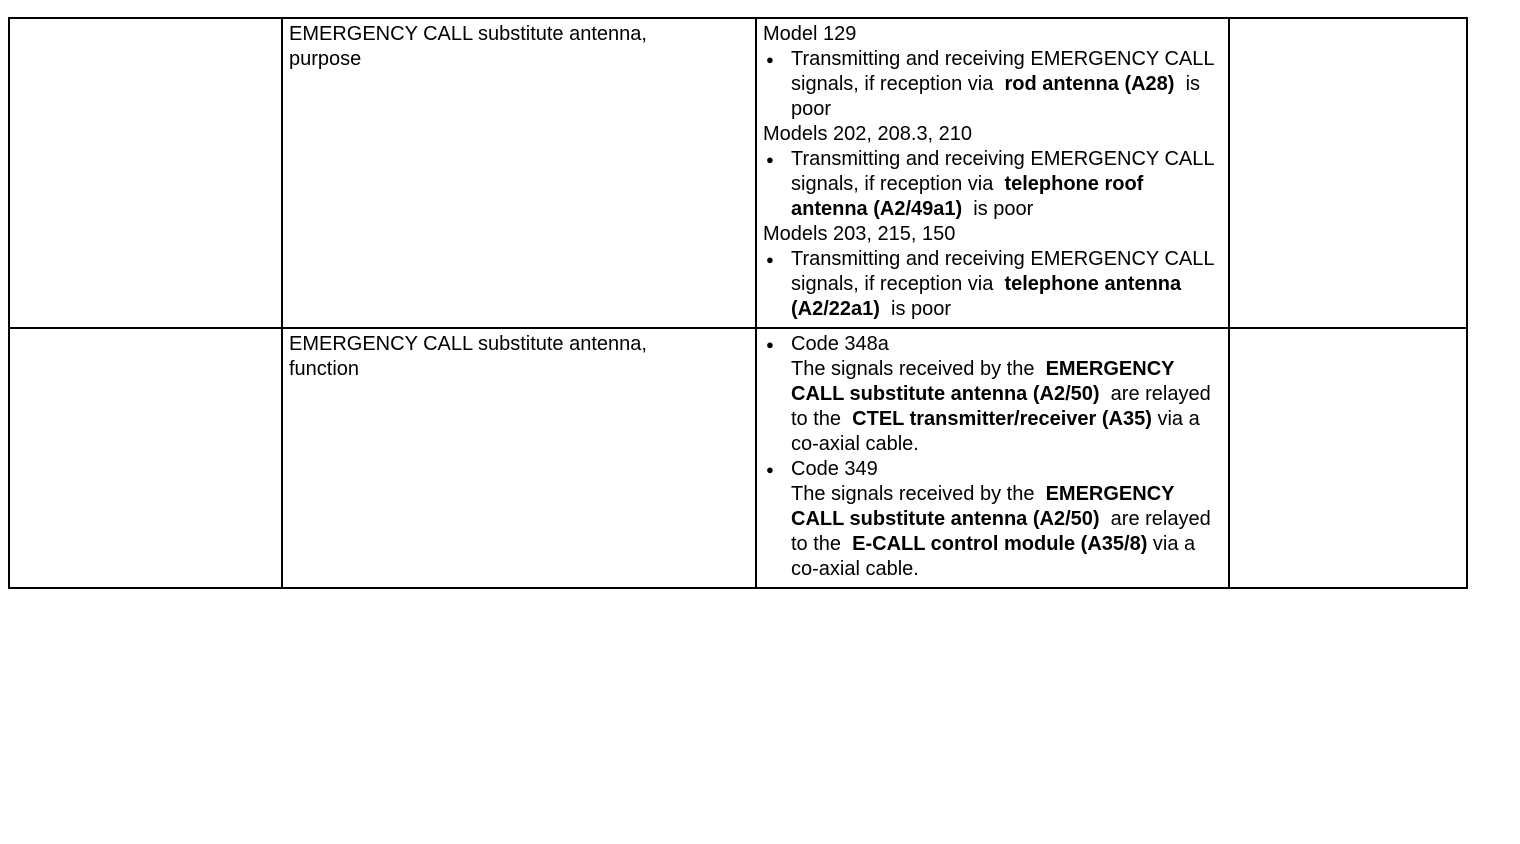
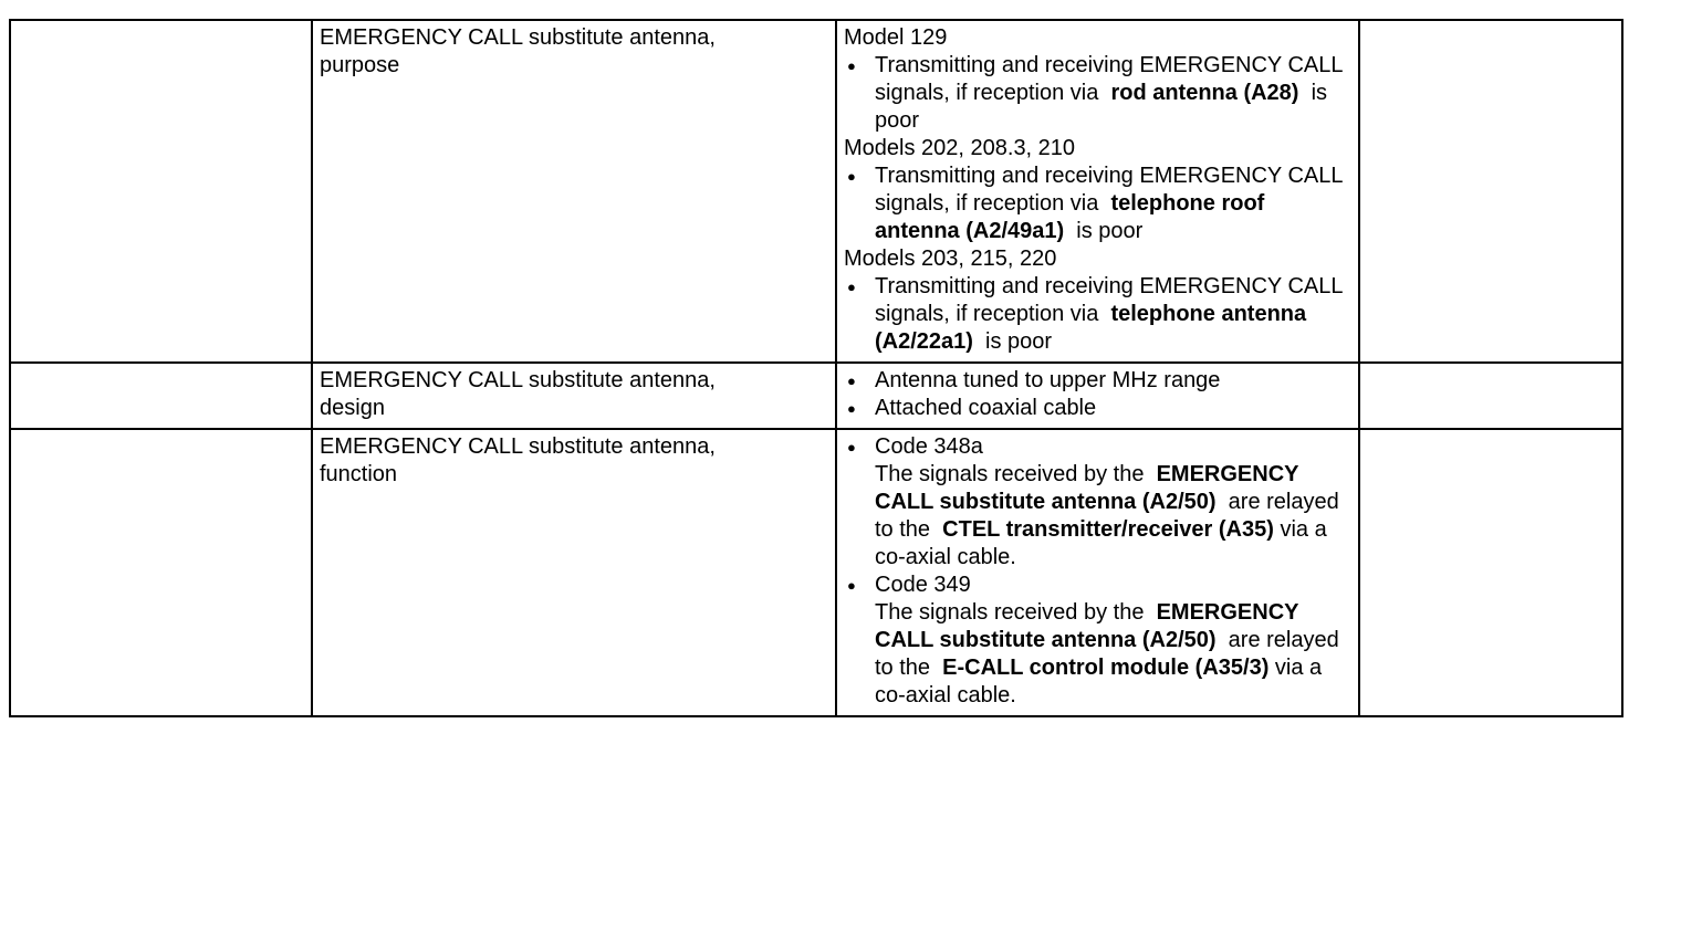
- 	EMERGENCY CALL substitute antenna,purpose	Model 129● Transmitting and receiving EMERGENCY CALL signals, if reception via rod antenna (A28) is poorModels 202, 208.3, 210● Transmitting and receiving EMERGENCY CALL signals, if reception via telephone roof antenna (A2/49a1) is poorModels 203, 215, 150● Transmitting and receiving EMERGENCY CALL signals, if reception via telephone antenna (A2/22a1) is poor
+ 	EMERGENCY CALL substitute antenna,purpose	Model 129● Transmitting and receiving EMERGENCY CALL signals, if reception via rod antenna (A28) is poorModels 202, 208.3, 210● Transmitting and receiving EMERGENCY CALL signals, if reception via telephone roof antenna (A2/49a1) is poorModels 203, 215, 220● Transmitting and receiving EMERGENCY CALL signals, if reception via telephone antenna (A2/22a1) is poor
+ 	EMERGENCY CALL substitute antenna,design	● Antenna tuned to upper MHz range● Attached coaxial cable
- 	EMERGENCY CALL substitute antenna,function	● Code 348aThe signals received by the EMERGENCY CALL substitute antenna (A2/50) are relayed to the CTEL transmitter/receiver (A35) via a co-axial cable.● Code 349The signals received by the EMERGENCY CALL substitute antenna (A2/50) are relayed to the E-CALL control module (A35/8) via a co-axial cable.
+ 	EMERGENCY CALL substitute antenna,function	● Code 348aThe signals received by the EMERGENCY CALL substitute antenna (A2/50) are relayed to the CTEL transmitter/receiver (A35) via a co-axial cable.● Code 349The signals received by the EMERGENCY CALL substitute antenna (A2/50) are relayed to the E-CALL control module (A35/3) via a co-axial cable.
